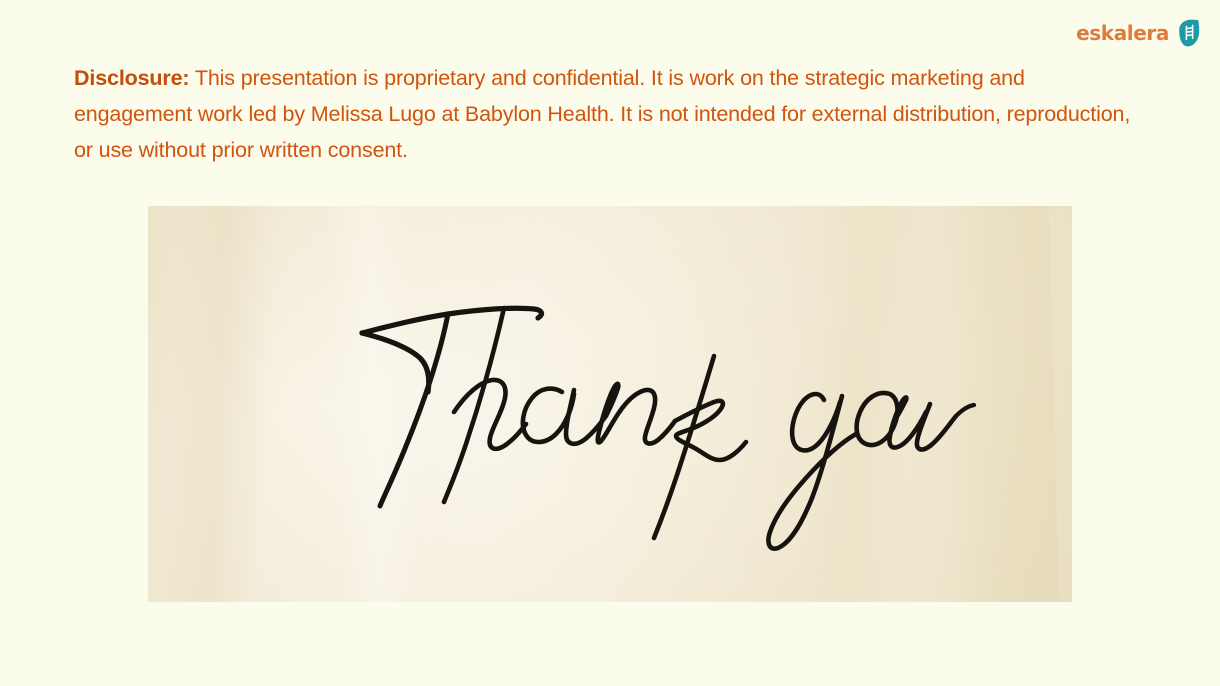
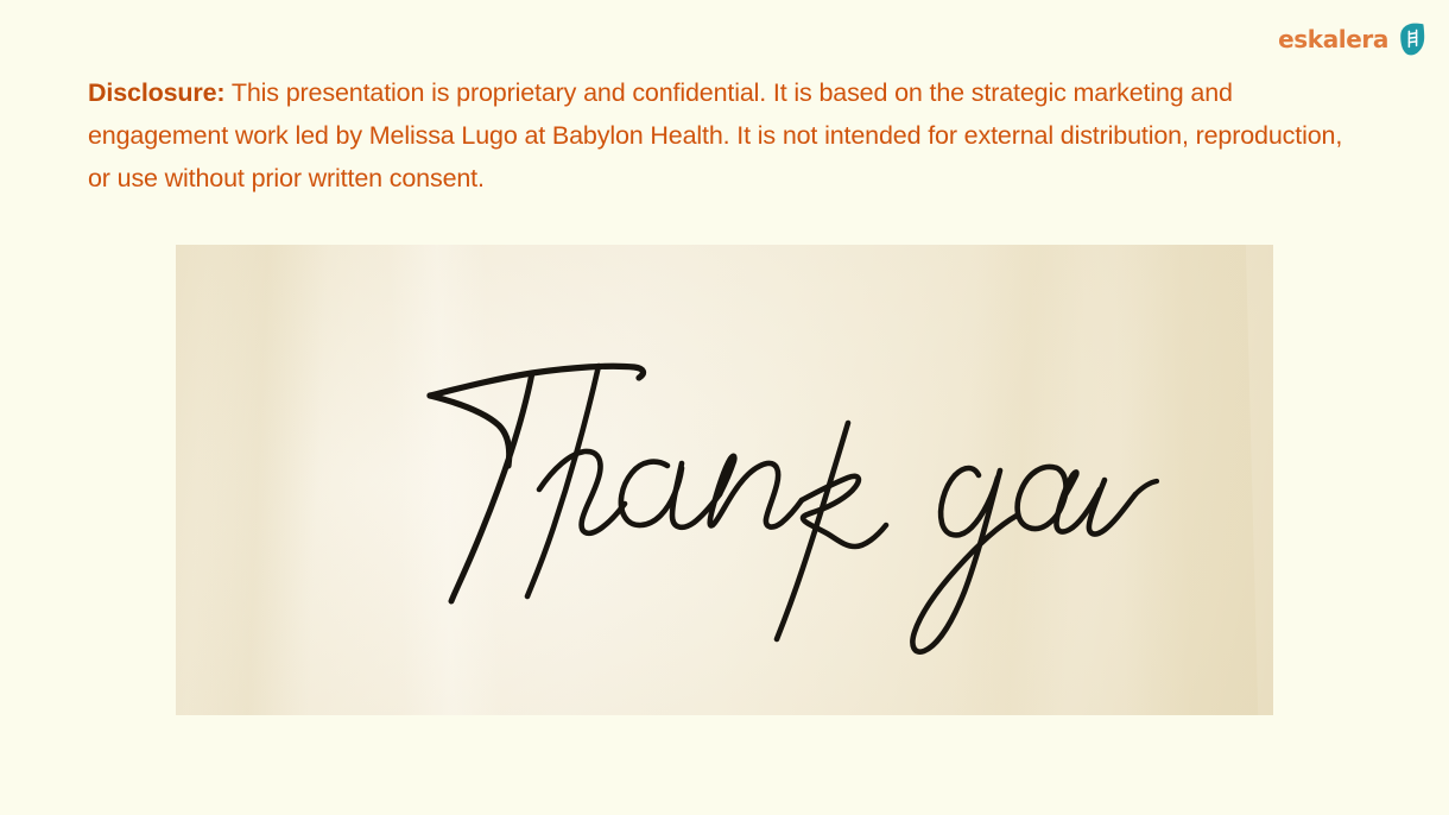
  eskalera
- Disclosure: This presentation is proprietary and confidential. It is work on the strategic marketing and engagement work led by Melissa Lugo at Babylon Health. It is not intended for external distribution, reproduction, or use without prior written consent.
+ Disclosure: This presentation is proprietary and confidential. It is based on the strategic marketing and engagement work led by Melissa Lugo at Babylon Health. It is not intended for external distribution, reproduction, or use without prior written consent.
